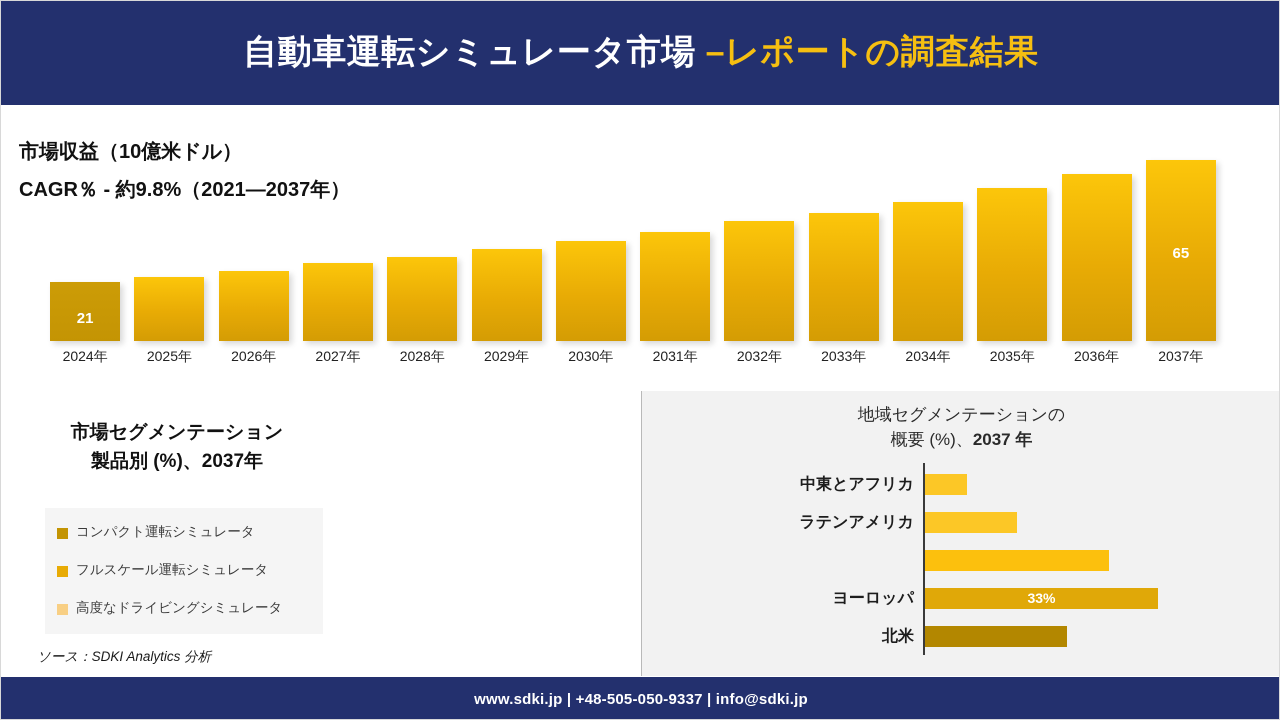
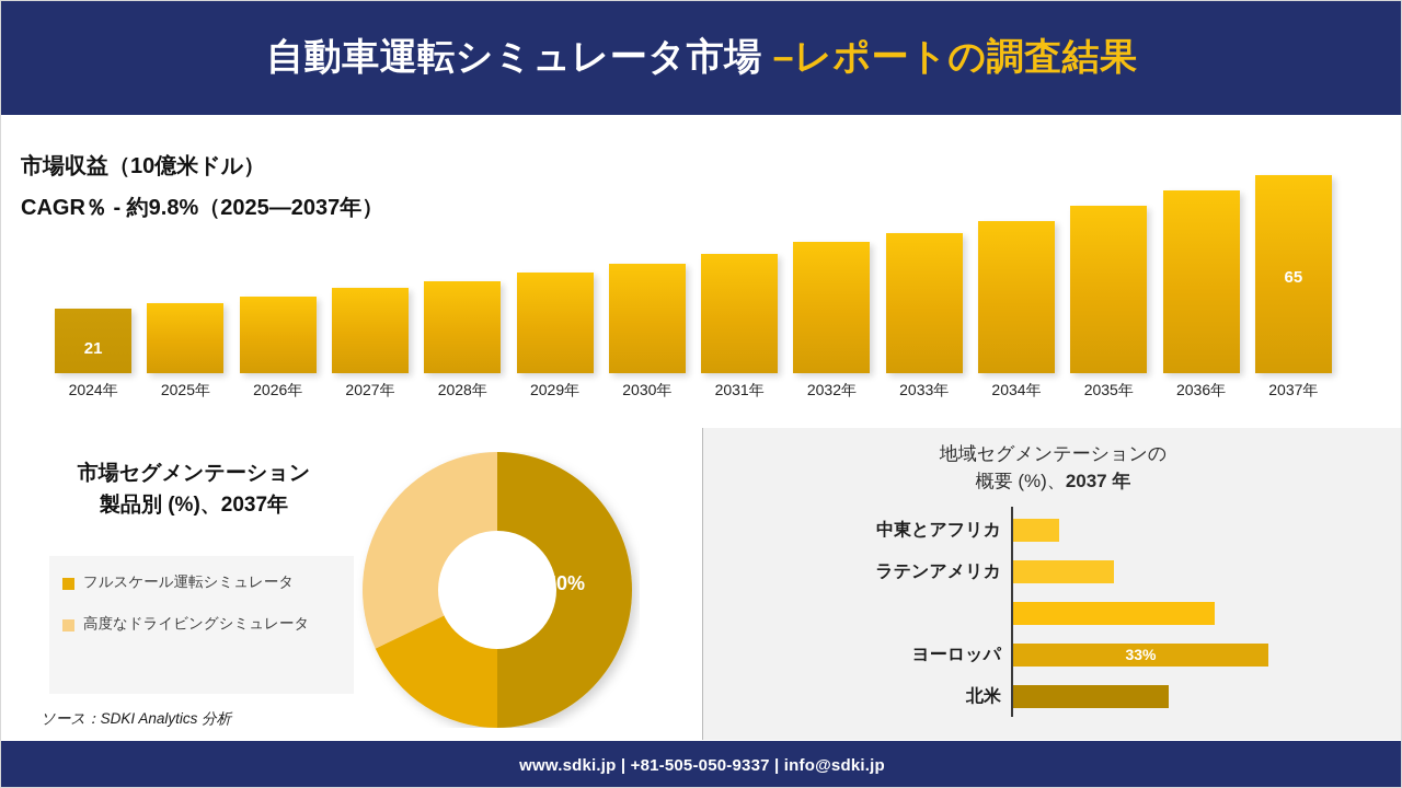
  自動車運転シミュレータ市場 –レポートの調査結果
  市場収益（10億米ドル）
- CAGR％ - 約9.8%（2021―2037年）
+ CAGR％ - 約9.8%（2025―2037年）
  21
  2024年
  2025年
  2026年
  2027年
  2028年
  2029年
  2030年
  2031年
  2032年
  2033年
  2034年
  2035年
  2036年
  65
  2037年
  市場セグメンテーション
  製品別 (%)、2037年
- コンパクト運転シミュレータ
  フルスケール運転シミュレータ
  高度なドライビングシミュレータ
+ 50%
  ソース：SDKI Analytics 分析
  地域セグメンテーションの
  概要 (%)、2037 年
  中東とアフリカ
  ラテンアメリカ
  ヨーロッパ
  33%
  北米
- www.sdki.jp | +48-505-050-9337 | info@sdki.jp
+ www.sdki.jp | +81-505-050-9337 | info@sdki.jp
